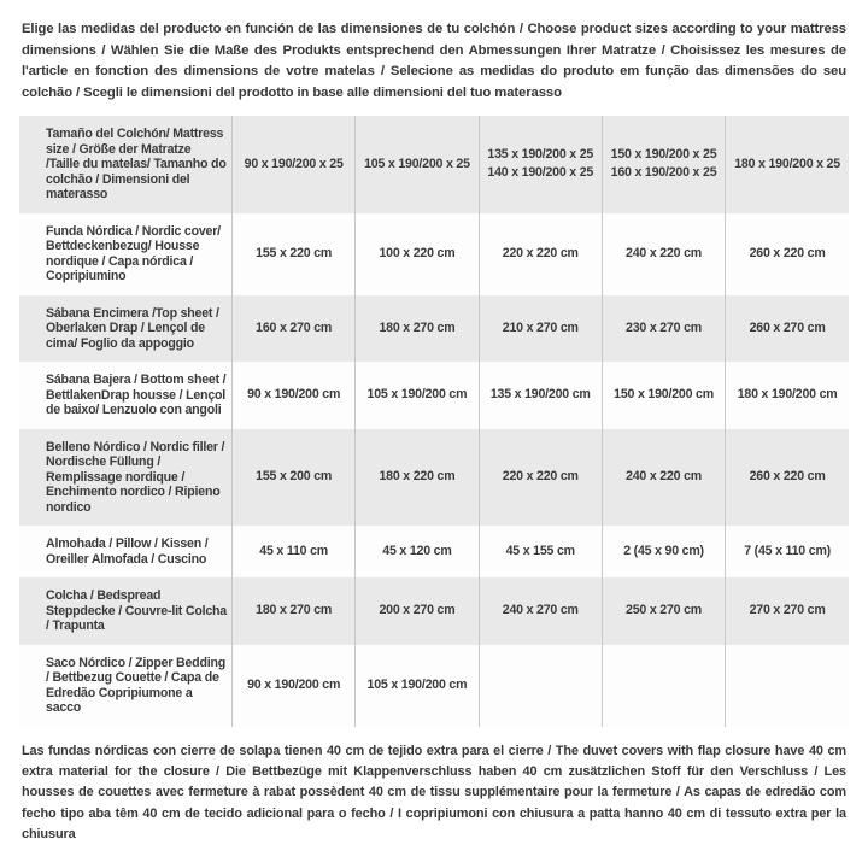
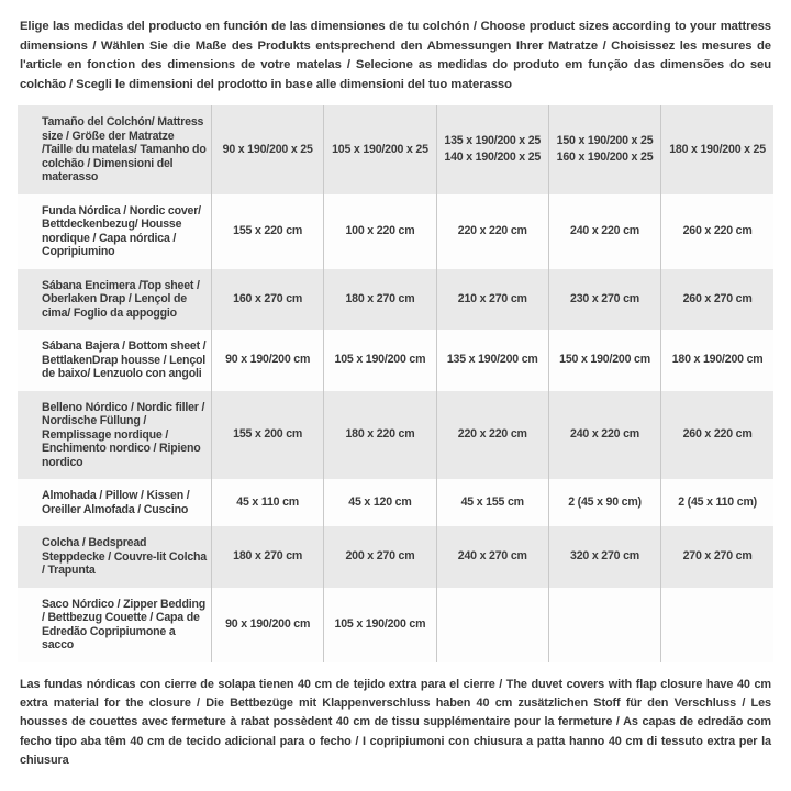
  Elige las medidas del producto en función de las dimensiones de tu colchón / Choose product sizes according to your mattress dimensions / Wählen Sie die Maße des Produkts entsprechend den Abmessungen Ihrer Matratze / Choisissez les mesures de l'article en fonction des dimensions de votre matelas / Selecione as medidas do produto em função das dimensões do seu colchão / Scegli le dimensioni del prodotto in base alle dimensioni del tuo materasso
  Tamaño del Colchón/ Mattress size / Größe der Matratze /Taille du matelas/ Tamanho do colchão / Dimensioni del materasso	90 x 190/200 x 25	105 x 190/200 x 25	135 x 190/200 x 25 140 x 190/200 x 25	150 x 190/200 x 25 160 x 190/200 x 25	180 x 190/200 x 25
  Funda Nórdica / Nordic cover/ Bettdeckenbezug/ Housse nordique / Capa nórdica / Copripiumino	155 x 220 cm	100 x 220 cm	220 x 220 cm	240 x 220 cm	260 x 220 cm
  Sábana Encimera /Top sheet / Oberlaken Drap / Lençol de cima/ Foglio da appoggio	160 x 270 cm	180 x 270 cm	210 x 270 cm	230 x 270 cm	260 x 270 cm
  Sábana Bajera / Bottom sheet / BettlakenDrap housse / Lençol de baixo/ Lenzuolo con angoli	90 x 190/200 cm	105 x 190/200 cm	135 x 190/200 cm	150 x 190/200 cm	180 x 190/200 cm
  Belleno Nórdico / Nordic filler / Nordische Füllung / Remplissage nordique / Enchimento nordico / Ripieno nordico	155 x 200 cm	180 x 220 cm	220 x 220 cm	240 x 220 cm	260 x 220 cm
- Almohada / Pillow / Kissen / Oreiller Almofada / Cuscino	45 x 110 cm	45 x 120 cm	45 x 155 cm	2 (45 x 90 cm)	7 (45 x 110 cm)
+ Almohada / Pillow / Kissen / Oreiller Almofada / Cuscino	45 x 110 cm	45 x 120 cm	45 x 155 cm	2 (45 x 90 cm)	2 (45 x 110 cm)
- Colcha / Bedspread Steppdecke / Couvre-lit Colcha / Trapunta	180 x 270 cm	200 x 270 cm	240 x 270 cm	250 x 270 cm	270 x 270 cm
+ Colcha / Bedspread Steppdecke / Couvre-lit Colcha / Trapunta	180 x 270 cm	200 x 270 cm	240 x 270 cm	320 x 270 cm	270 x 270 cm
  Saco Nórdico / Zipper Bedding / Bettbezug Couette / Capa de Edredão Copripiumone a sacco	90 x 190/200 cm	105 x 190/200 cm
  Las fundas nórdicas con cierre de solapa tienen 40 cm de tejido extra para el cierre / The duvet covers with flap closure have 40 cm extra material for the closure / Die Bettbezüge mit Klappenverschluss haben 40 cm zusätzlichen Stoff für den Verschluss / Les housses de couettes avec fermeture à rabat possèdent 40 cm de tissu supplémentaire pour la fermeture / As capas de edredão com fecho tipo aba têm 40 cm de tecido adicional para o fecho / I copripiumoni con chiusura a patta hanno 40 cm di tessuto extra per la chiusura
